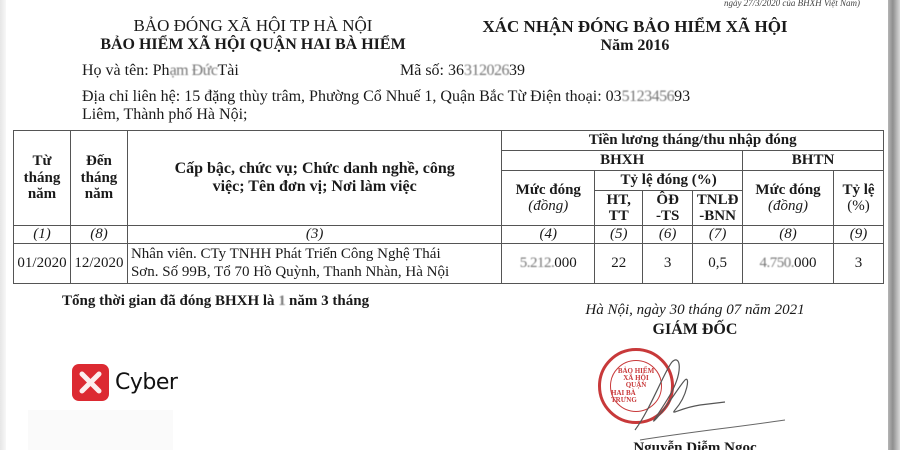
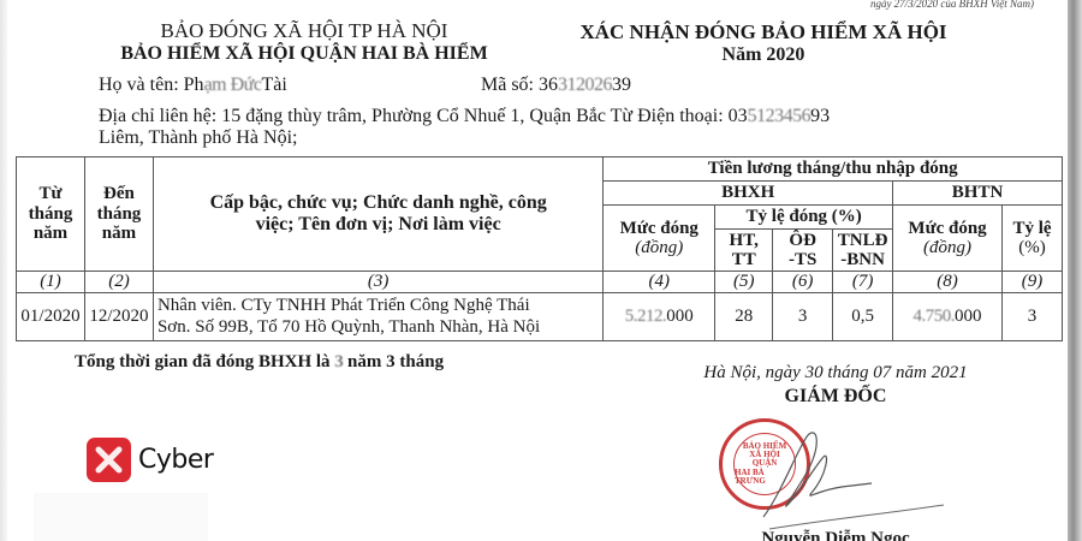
  ngày 27/3/2020 của BHXH Việt Nam)
  BẢO ĐÓNG XÃ HỘI TP HÀ NỘI
  BẢO HIỂM XÃ HỘI QUẬN HAI BÀ HIỂM
  XÁC NHẬN ĐÓNG BẢO HIỂM XÃ HỘI
- Năm 2016
+ Năm 2020
  Họ và tên: Phạm Đức Tài
  Mã số: 3631202639
  Địa chỉ liên hệ: 15 đặng thùy trâm, Phường Cổ Nhuế 1, Quận Bắc Từ Điện thoại: 03512345693
  Liêm, Thành phố Hà Nội;
  Từthángnăm	Đếnthángnăm	Cấp bậc, chức vụ; Chức danh nghề, côngviệc; Tên đơn vị; Nơi làm việc	Tiền lương tháng/thu nhập đóng
  BHXH	BHTN
  Mức đóng(đồng)	Tỷ lệ đóng (%)	Mức đóng(đồng)	Tỷ lệ(%)
  HT,TT	ÔĐ-TS	TNLĐ-BNN
- (1)	(8)	(3)	(4)	(5)	(6)	(7)	(8)	(9)
+ (1)	(2)	(3)	(4)	(5)	(6)	(7)	(8)	(9)
- 01/2020	12/2020	Nhân viên. CTy TNHH Phát Triển Công Nghệ TháiSơn. Số 99B, Tổ 70 Hồ Quỳnh, Thanh Nhàn, Hà Nội	5.212.000	22	3	0,5	4.750.000	3
+ 01/2020	12/2020	Nhân viên. CTy TNHH Phát Triển Công Nghệ TháiSơn. Số 99B, Tổ 70 Hồ Quỳnh, Thanh Nhàn, Hà Nội	5.212.000	28	3	0,5	4.750.000	3
- Tổng thời gian đã đóng BHXH là 1 năm 3 tháng
+ Tổng thời gian đã đóng BHXH là 3 năm 3 tháng
  Hà Nội, ngày 30 tháng 07 năm 2021
  GIÁM ĐỐC
  BẢO HIỂM
  XÃ HỘI
  QUẬN
  HAI BÀ TRƯNG
  Nguyễn Diễm Ngọc
  Cyber
